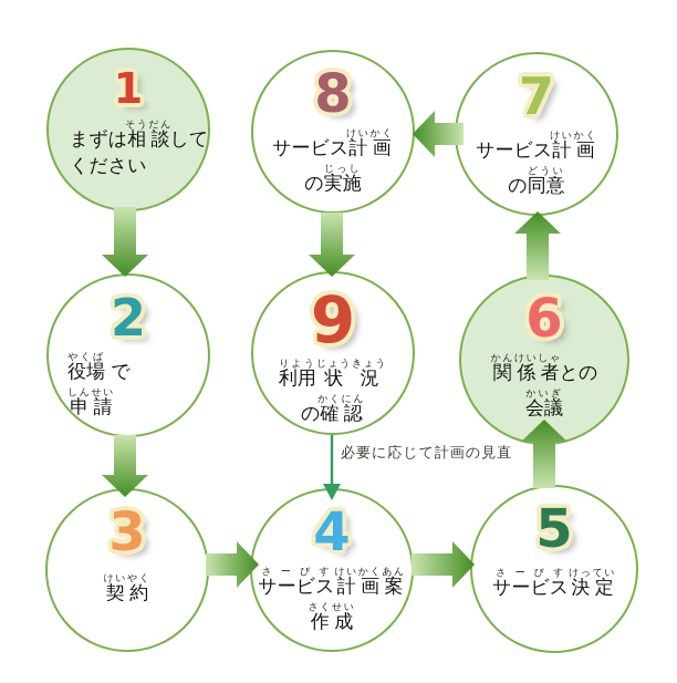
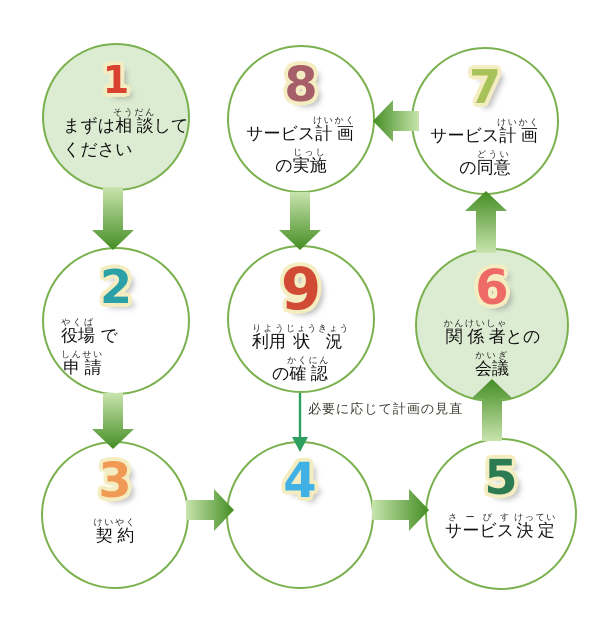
  1
  まずは相談そうだんして
  ください
  8
  サービス計画けいかく
  の実施じっし
  7
  サービス計画けいかく
  の同意どうい
  2
  役場やくば で
  申請しんせい
  9
  利用りよう状況じょうきょう
  の確認かくにん
  6
  関係者かんけいしゃとの
  会議かいぎ
  3
  契約けいやく
  4
- サービスさーびす計画案けいかくあん
- 作成さくせい
  5
  サービスさーびす決定けってい
  必要に応じて計画の見直
